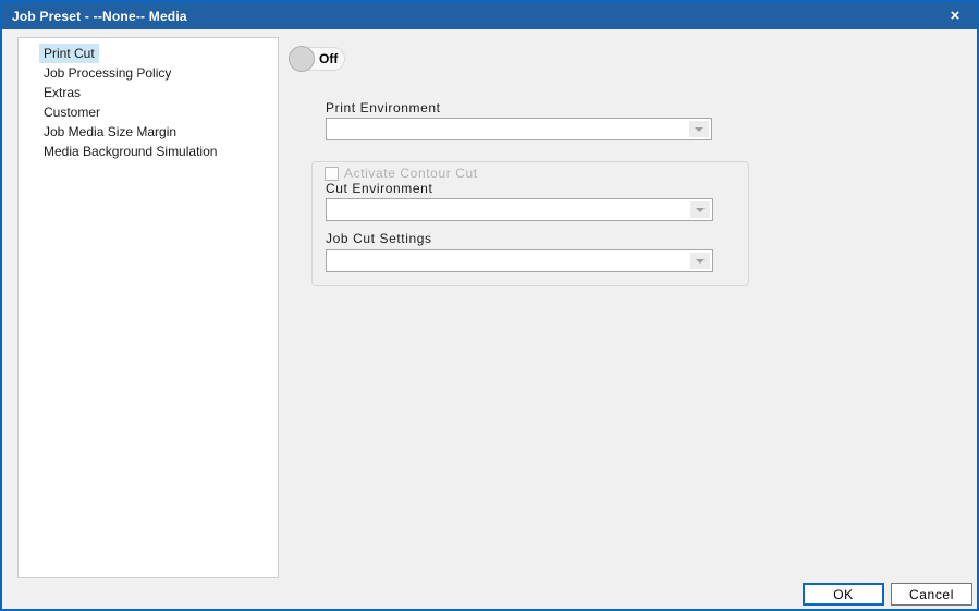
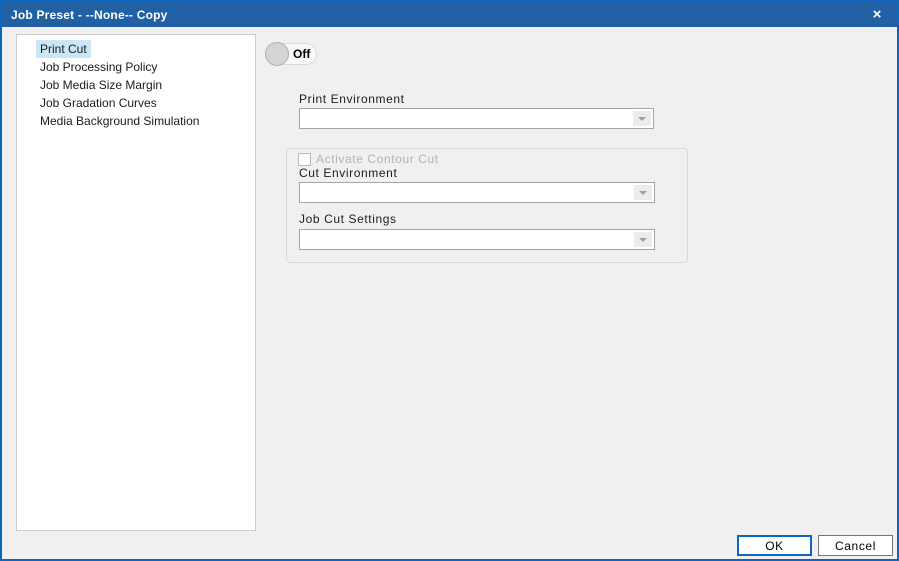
- Job Preset - --None-- Media
+ Job Preset - --None-- Copy
  ×
  Print Cut
  Job Processing Policy
- Extras
- Customer
  Job Media Size Margin
+ Job Gradation Curves
  Media Background Simulation
  Off
  Print Environment
  Activate Contour Cut
  Cut Environment
  Job Cut Settings
  OK
  Cancel
